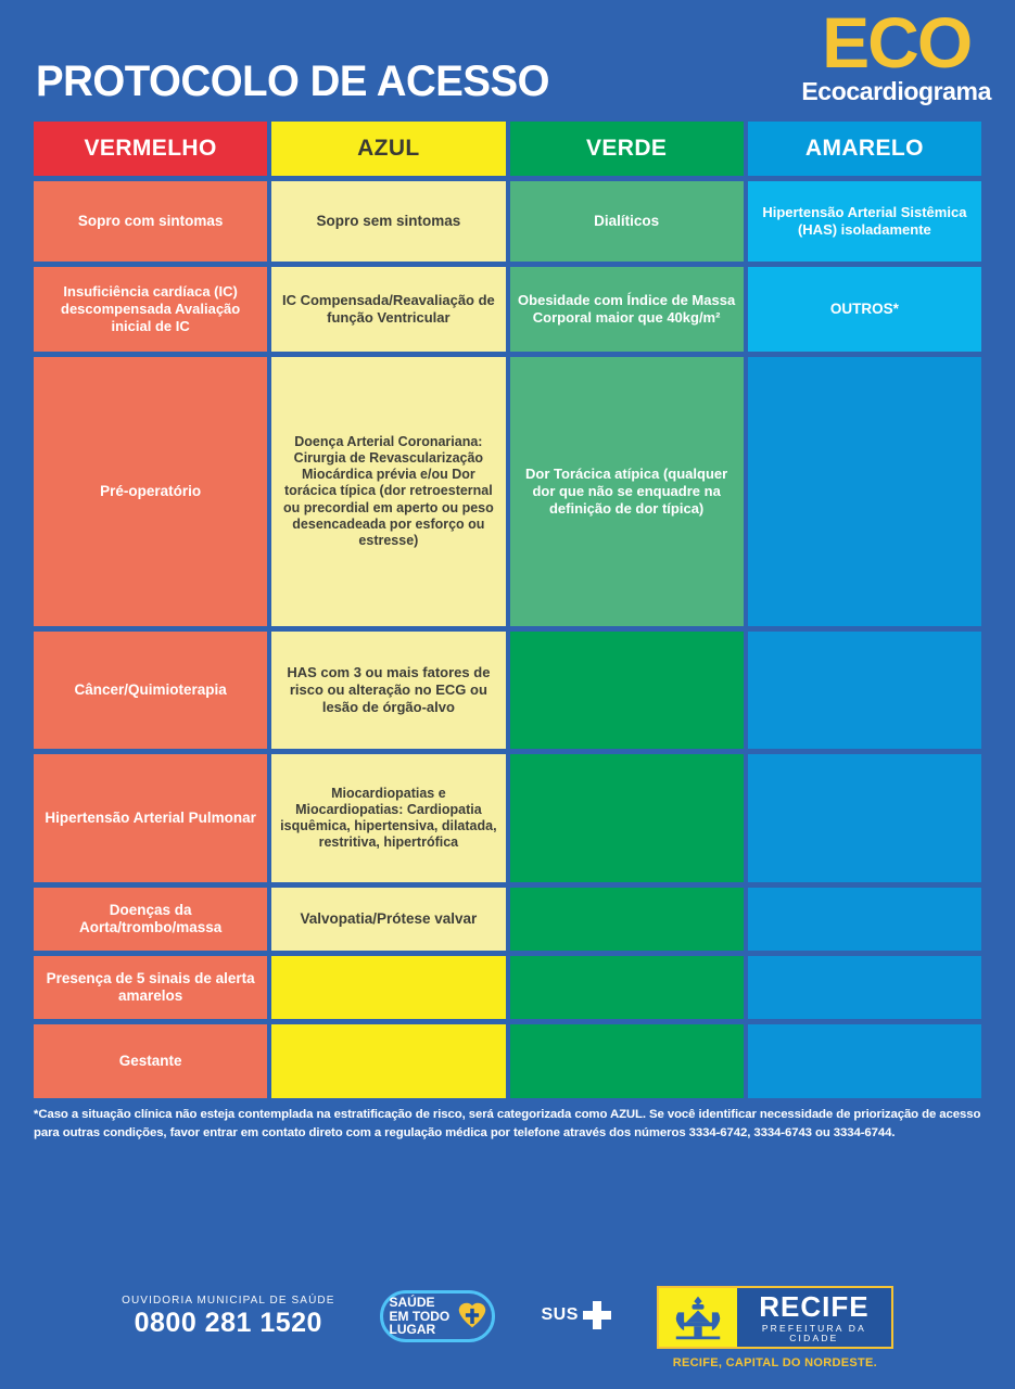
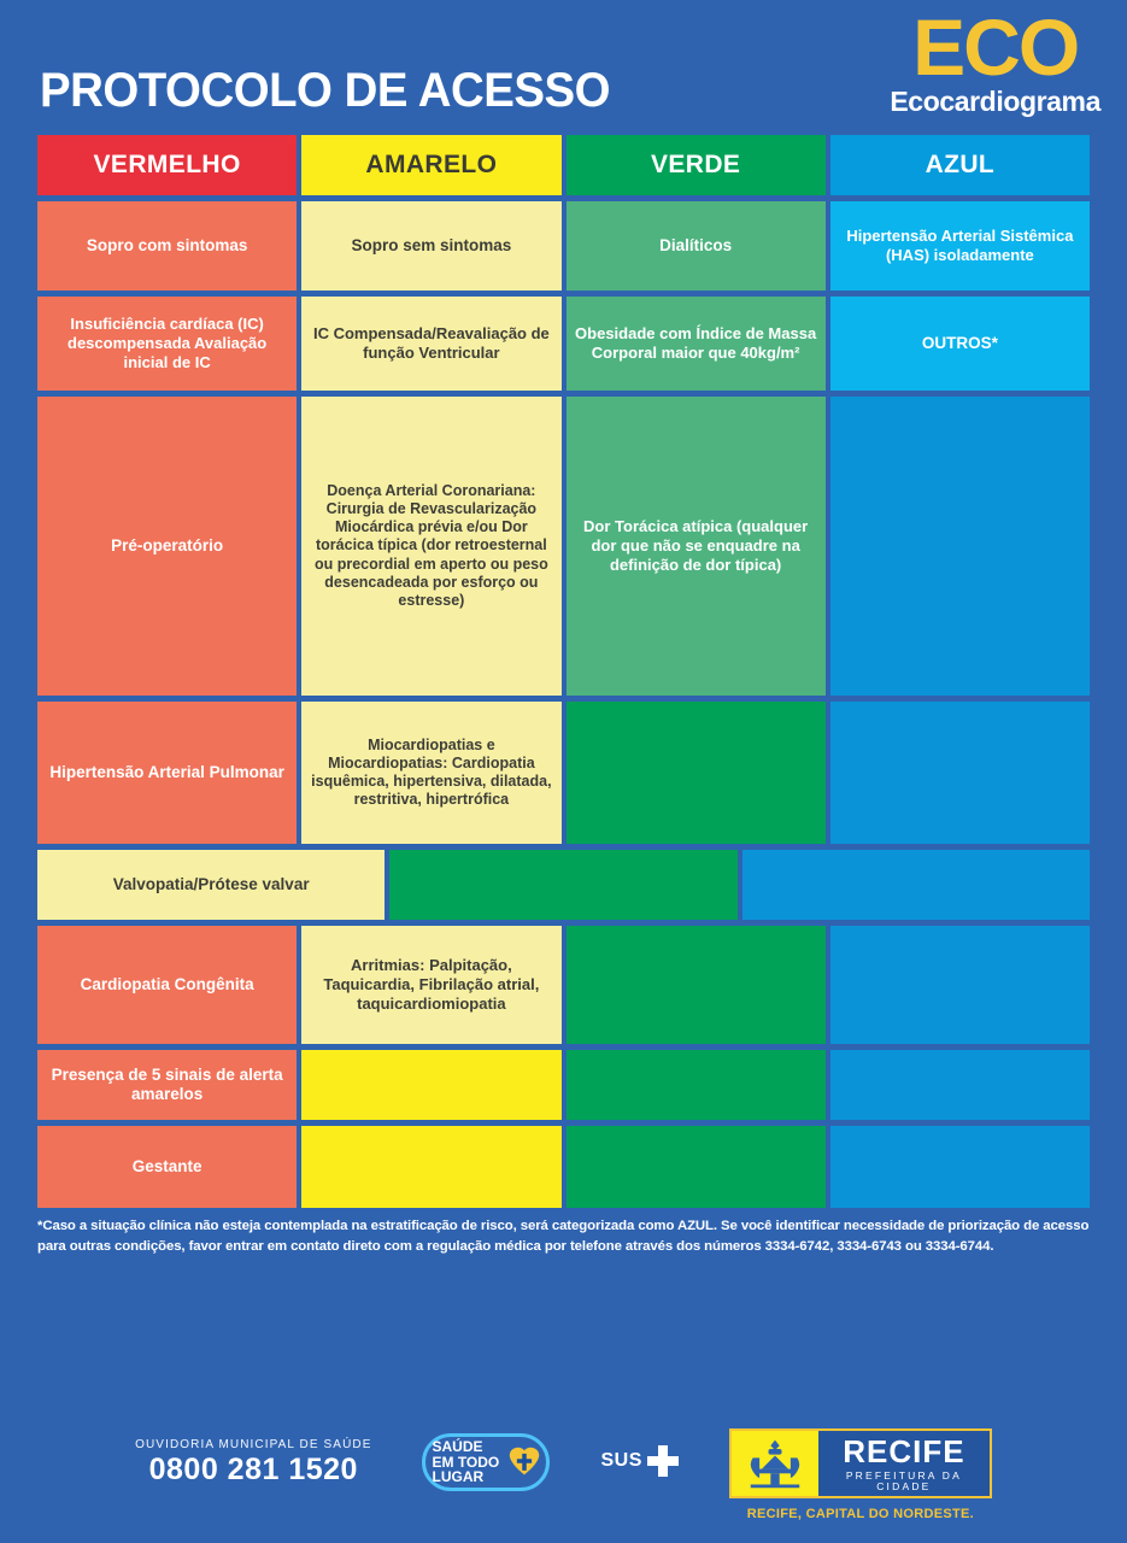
  PROTOCOLO DE ACESSO
  ECO
  Ecocardiograma
  VERMELHO
- AZUL
+ AMARELO
  VERDE
- AMARELO
+ AZUL
  Sopro com sintomas
  Sopro sem sintomas
  Dialíticos
  Hipertensão Arterial Sistêmica (HAS) isoladamente
  Insuficiência cardíaca (IC) descompensada Avaliação inicial de IC
  IC Compensada/Reavaliação de função Ventricular
  Obesidade com Índice de Massa Corporal maior que 40kg/m²
  OUTROS*
  Pré-operatório
  Doença Arterial Coronariana: Cirurgia de Revascularização Miocárdica prévia e/ou Dor torácica típica (dor retroesternal ou precordial em aperto ou peso desencadeada por esforço ou estresse)
  Dor Torácica atípica (qualquer dor que não se enquadre na definição de dor típica)
- Câncer/Quimioterapia
- HAS com 3 ou mais fatores de risco ou alteração no ECG ou lesão de órgão-alvo
  Hipertensão Arterial Pulmonar
  Miocardiopatias e Miocardiopatias: Cardiopatia isquêmica, hipertensiva, dilatada, restritiva, hipertrófica
- Doenças da Aorta/trombo/massa
  Valvopatia/Prótese valvar
+ Cardiopatia Congênita
+ Arritmias: Palpitação, Taquicardia, Fibrilação atrial, taquicardiomiopatia
  Presença de 5 sinais de alerta amarelos
  Gestante
  *Caso a situação clínica não esteja contemplada na estratificação de risco, será categorizada como AZUL. Se você identificar necessidade de priorização de acesso para outras condições, favor entrar em contato direto com a regulação médica por telefone através dos números 3334-6742, 3334-6743 ou 3334-6744.
  OUVIDORIA MUNICIPAL DE SAÚDE
  0800 281 1520
  SAÚDE
  EM TODO
  LUGAR
  SUS
  RECIFE
  PREFEITURA DA CIDADE
  RECIFE, CAPITAL DO NORDESTE.
